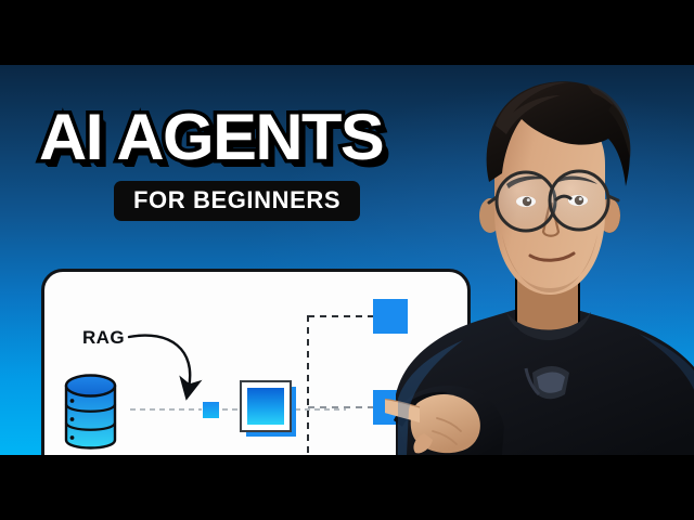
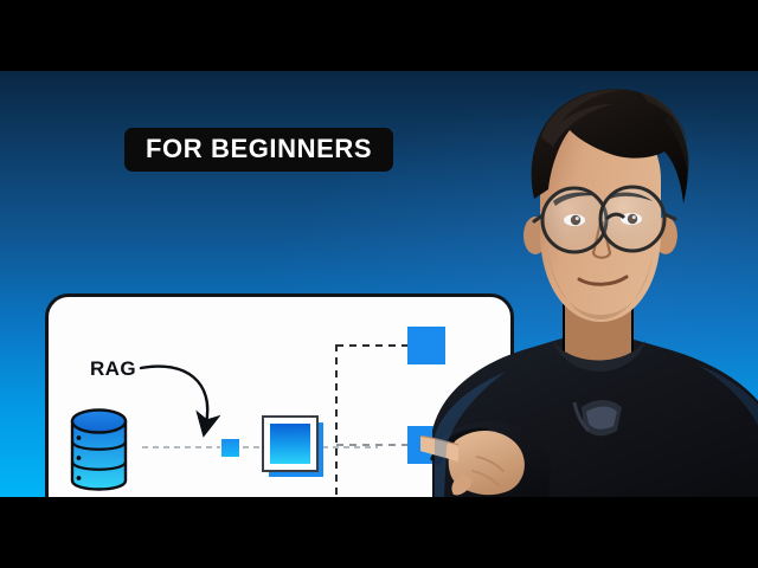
- AI AGENTS
  FOR BEGINNERS
  RAG
